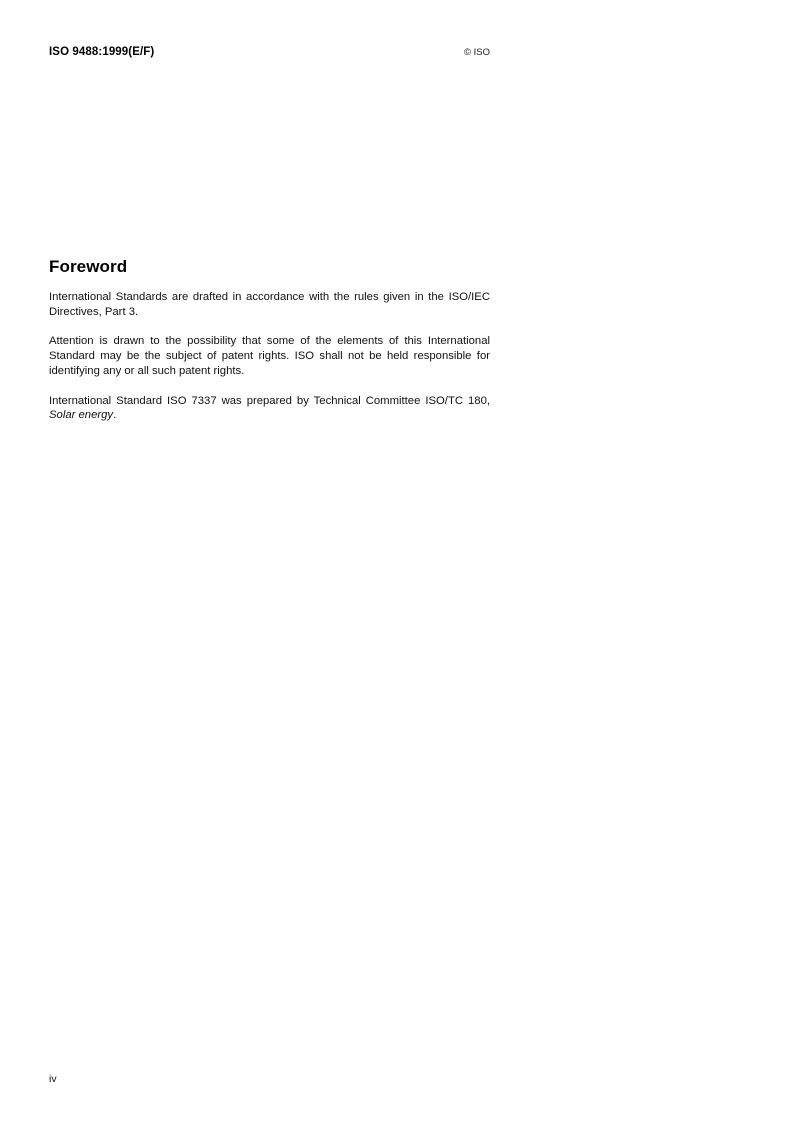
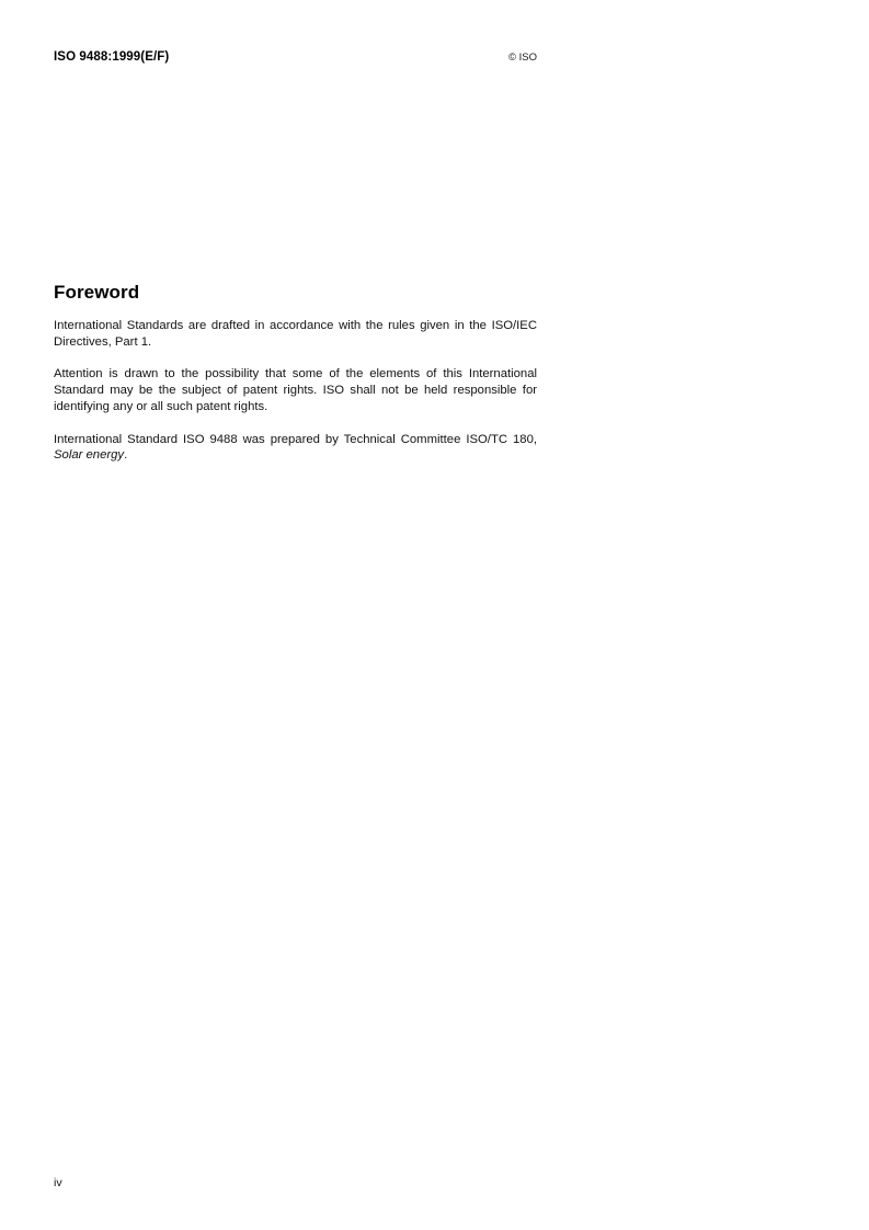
  ISO 9488:1999(E/F)
  © ISO
  Foreword
- International Standards are drafted in accordance with the rules given in the ISO/IEC Directives, Part 3.
+ International Standards are drafted in accordance with the rules given in the ISO/IEC Directives, Part 1.
  Attention is drawn to the possibility that some of the elements of this International Standard may be the subject of patent rights. ISO shall not be held responsible for identifying any or all such patent rights.
- International Standard ISO 7337 was prepared by Technical Committee ISO/TC 180, Solar energy.
+ International Standard ISO 9488 was prepared by Technical Committee ISO/TC 180, Solar energy.
  iv
